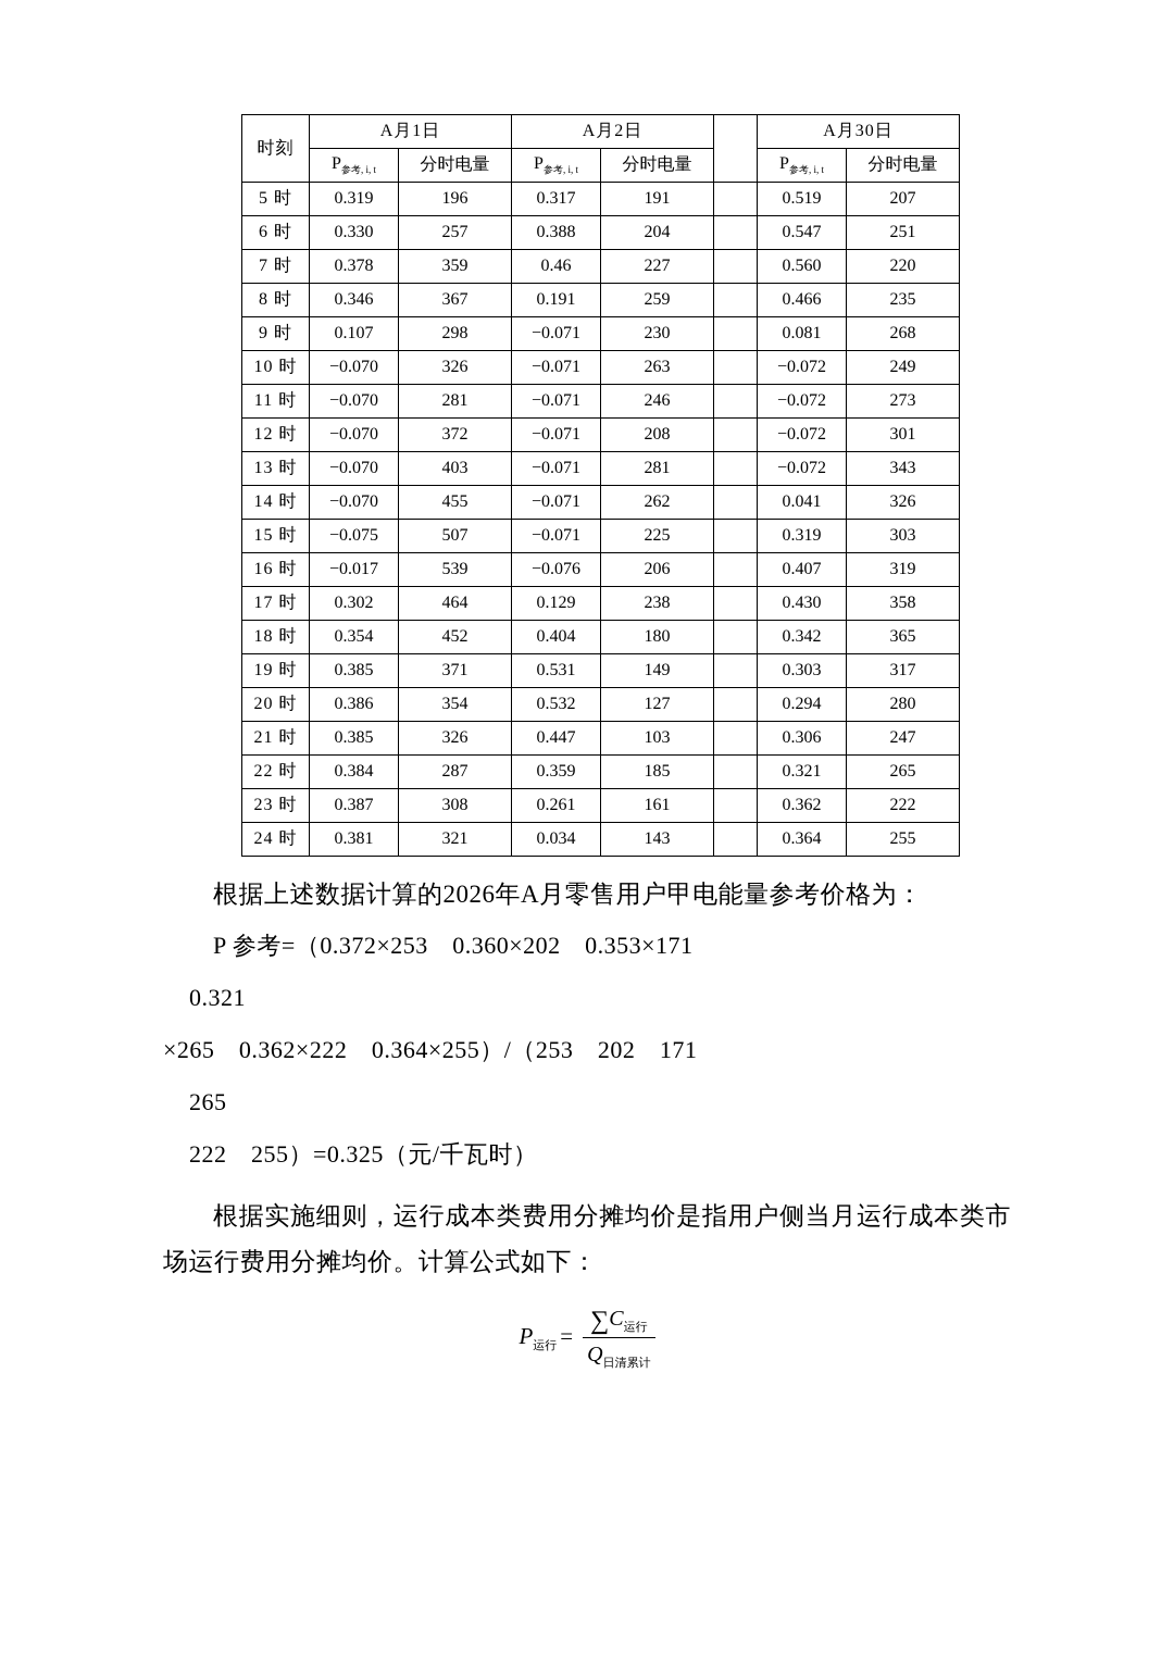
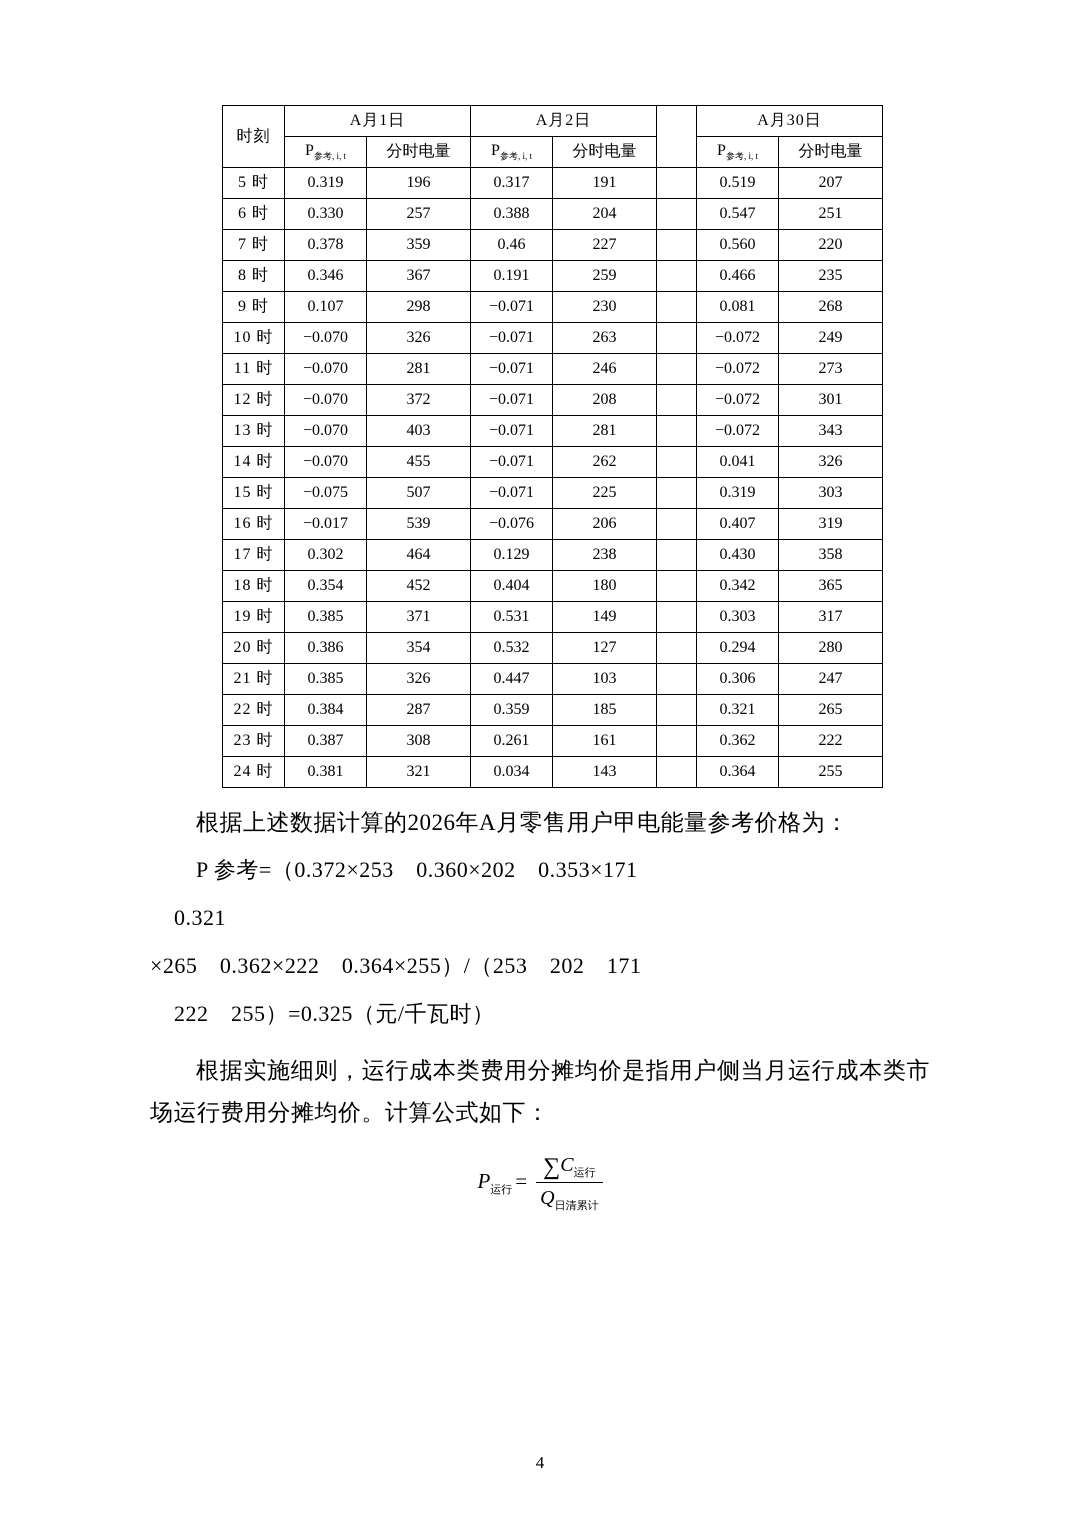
  时刻	A月1日	A月2日		A月30日
  P参考, i, t	分时电量	P参考, i, t	分时电量	P参考, i, t	分时电量
  5 时	0.319	196	0.317	191		0.519	207
  6 时	0.330	257	0.388	204		0.547	251
  7 时	0.378	359	0.46	227		0.560	220
  8 时	0.346	367	0.191	259		0.466	235
  9 时	0.107	298	−0.071	230		0.081	268
  10 时	−0.070	326	−0.071	263		−0.072	249
  11 时	−0.070	281	−0.071	246		−0.072	273
  12 时	−0.070	372	−0.071	208		−0.072	301
  13 时	−0.070	403	−0.071	281		−0.072	343
  14 时	−0.070	455	−0.071	262		0.041	326
  15 时	−0.075	507	−0.071	225		0.319	303
  16 时	−0.017	539	−0.076	206		0.407	319
  17 时	0.302	464	0.129	238		0.430	358
  18 时	0.354	452	0.404	180		0.342	365
  19 时	0.385	371	0.531	149		0.303	317
  20 时	0.386	354	0.532	127		0.294	280
  21 时	0.385	326	0.447	103		0.306	247
  22 时	0.384	287	0.359	185		0.321	265
  23 时	0.387	308	0.261	161		0.362	222
  24 时	0.381	321	0.034	143		0.364	255
  根据上述数据计算的2026年A月零售用户甲电能量参考价格为：
  P 参考=（0.372×253 0.360×202 0.353×171
  0.321
  ×265 0.362×222 0.364×255）/（253 202 171
- 265
  222 255）=0.325（元/千瓦时）
  根据实施细则，运行成本类费用分摊均价是指用户侧当月运行成本类市场运行费用分摊均价。计算公式如下：
  P运行=
  ∑C运行
  Q日清累计
+ 4
